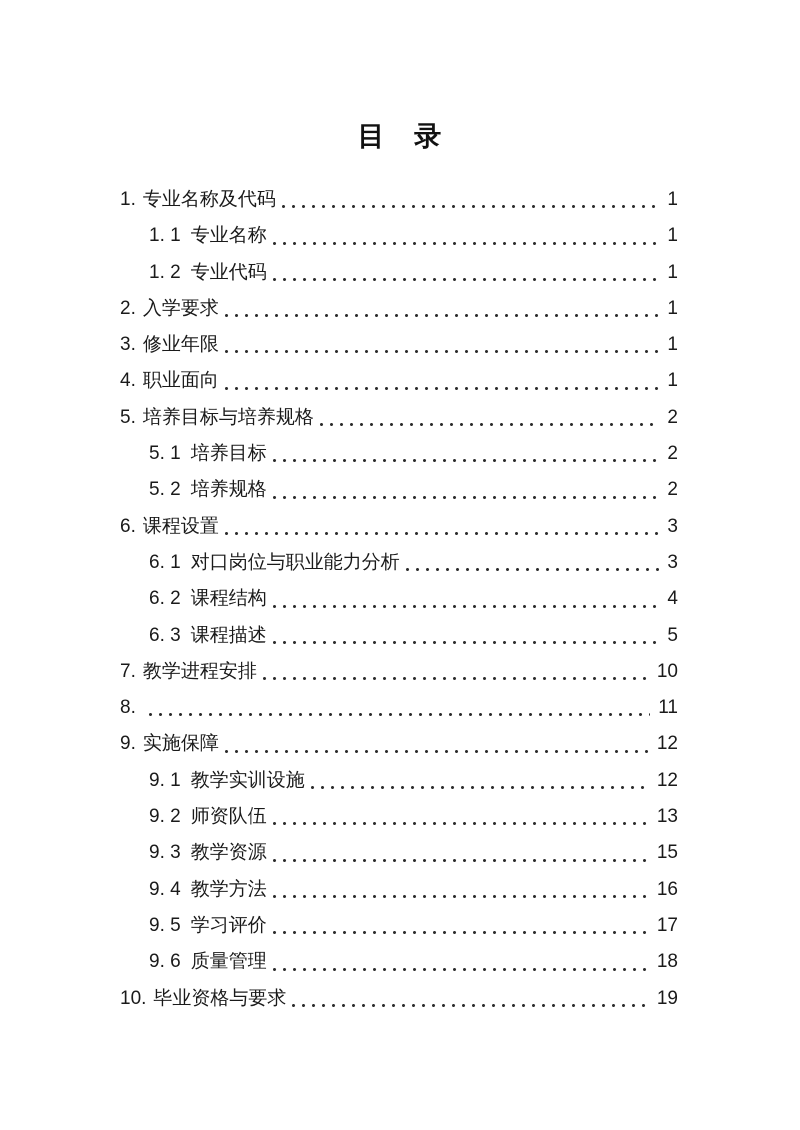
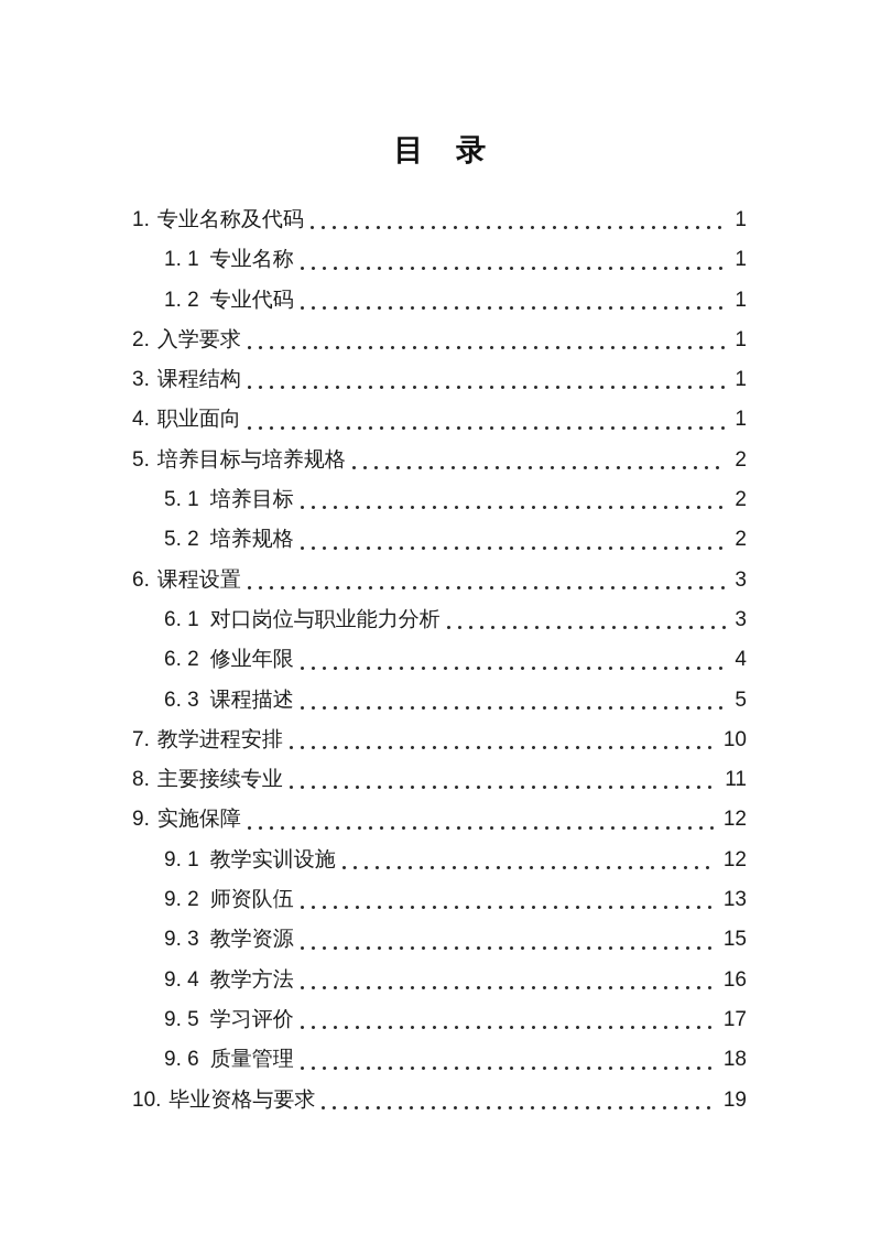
  目 录
  1.
  专业名称及代码
  1
  1. 1
  专业名称
  1
  1. 2
  专业代码
  1
  2.
  入学要求
  1
  3.
- 修业年限
+ 课程结构
  1
  4.
  职业面向
  1
  5.
  培养目标与培养规格
  2
  5. 1
  培养目标
  2
  5. 2
  培养规格
  2
  6.
  课程设置
  3
  6. 1
  对口岗位与职业能力分析
  3
  6. 2
- 课程结构
+ 修业年限
  4
  6. 3
  课程描述
  5
  7.
  教学进程安排
  10
  8.
+ 主要接续专业
  11
  9.
  实施保障
  12
  9. 1
  教学实训设施
  12
  9. 2
  师资队伍
  13
  9. 3
  教学资源
  15
  9. 4
  教学方法
  16
  9. 5
  学习评价
  17
  9. 6
  质量管理
  18
  10.
  毕业资格与要求
  19
